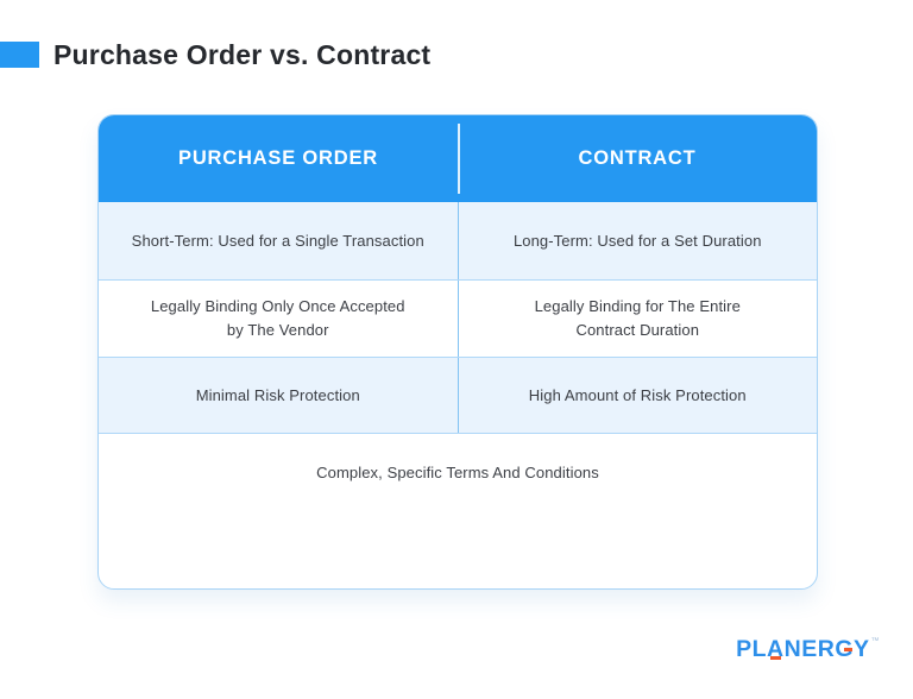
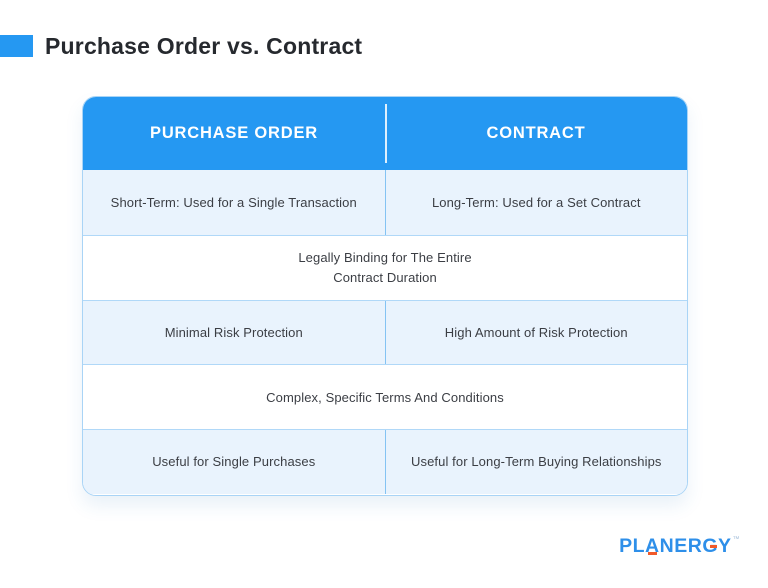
  Purchase Order vs. Contract
  PURCHASE ORDER
  CONTRACT
  Short-Term: Used for a Single Transaction
- Long-Term: Used for a Set Duration
+ Long-Term: Used for a Set Contract
- Legally Binding Only Once Accepted
- by The Vendor
  Legally Binding for The Entire
  Contract Duration
  Minimal Risk Protection
  High Amount of Risk Protection
  Complex, Specific Terms And Conditions
+ Useful for Single Purchases
+ Useful for Long-Term Buying Relationships
  PLANERGY
